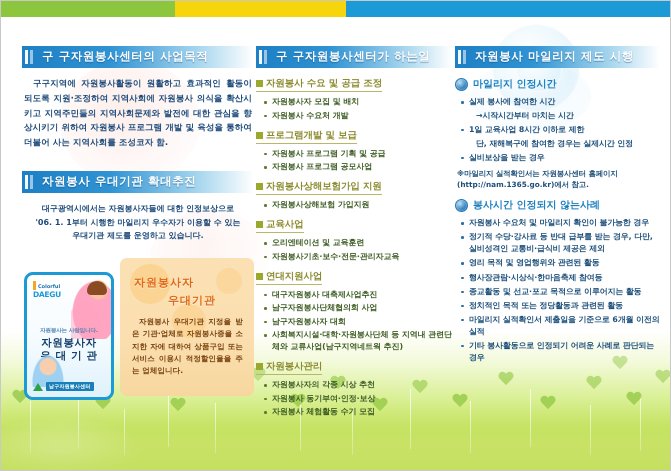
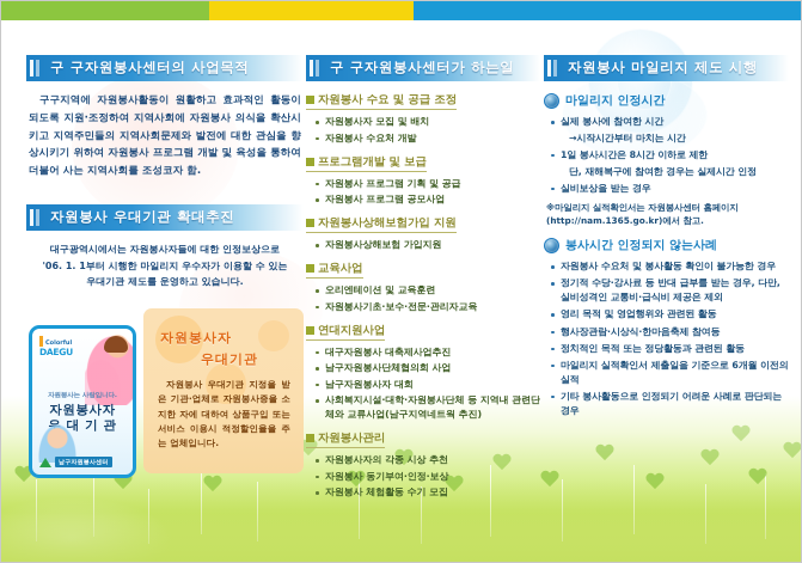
  구 구자원봉사센터의 사업목적
  구구지역에 자원봉사활동이 원활하고 효과적인 활동이 되도록 지원·조정하여 지역사회에 자원봉사 의식을 확산시키고 지역주민들의 지역사회문제와 발전에 대한 관심을 향상시키기 위하여 자원봉사 프로그램 개발 및 육성을 통하여 더불어 사는 지역사회를 조성코자 함.
  자원봉사 우대기관 확대추진
  대구광역시에서는 자원봉사자들에 대한 인정보상으로
  '06. 1. 1부터 시행한 마일리지 우수자가 이용할 수 있는
  우대기관 제도를 운영하고 있습니다.
  DAEGU
  자원봉사자
  자원봉사자
  우대기관
  자원봉사 우대기관 지정을 받은 기관·업체로 자원봉사증을 소지한 자에 대하여 상품구입 또는 서비스 이용시 적정할인율을 주는 업체입니다.
  구 구자원봉사센터가 하는일
  자원봉사 수요 및 공급 조정
  자원봉사자 모집 및 배치
  자원봉사 수요처 개발
  프로그램개발 및 보급
  자원봉사 프로그램 기획 및 공급
  자원봉사 프로그램 공모사업
  자원봉사상해보험가입 지원
  자원봉사상해보험 가입지원
  교육사업
  오리엔테이션 및 교육훈련
  자원봉사기초·보수·전문·관리자교육
  연대지원사업
  대구자원봉사 대축제사업추진
  남구자원봉사단체협의회 사업
  남구자원봉사자 대회
  사회복지시설·대학·자원봉사단체 등 지역내 관련단체와 교류사업(남구지역네트웍 추진)
  자원봉사관리
  자원봉사자의 각종 시상 추천
  자원봉사 동기부여·인정·보상
  자원봉사 체험활동 수기 모집
  자원봉사 마일리지 제도 시행
  마일리지 인정시간
  실제 봉사에 참여한 시간
  →시작시간부터 마치는 시간
- 1일 교육사업 8시간 이하로 제한
+ 1일 봉사시간은 8시간 이하로 제한
  단, 재해복구에 참여한 경우는 실제시간 인정
  실비보상을 받는 경우
  ※마일리지 실적확인서는 자원봉사센터 홈페이지 (http://nam.1365.go.kr)에서 참고.
  봉사시간 인정되지 않는사례
- 자원봉사 수요처 및 마일리지 확인이 불가능한 경우
+ 자원봉사 수요처 및 봉사활동 확인이 불가능한 경우
  정기적 수당·강사료 등 반대 급부를 받는 경우, 다만, 실비성격인 교통비·급식비 제공은 제외
  영리 목적 및 영업행위와 관련된 활동
  행사장관람·시상식·한마음축제 참여등
- 종교활동 및 선교·포교 목적으로 이루어지는 활동
  정치적인 목적 또는 정당활동과 관련된 활동
  마일리지 실적확인서 제출일을 기준으로 6개월 이전의 실적
  기타 봉사활동으로 인정되기 어려운 사례로 판단되는 경우
